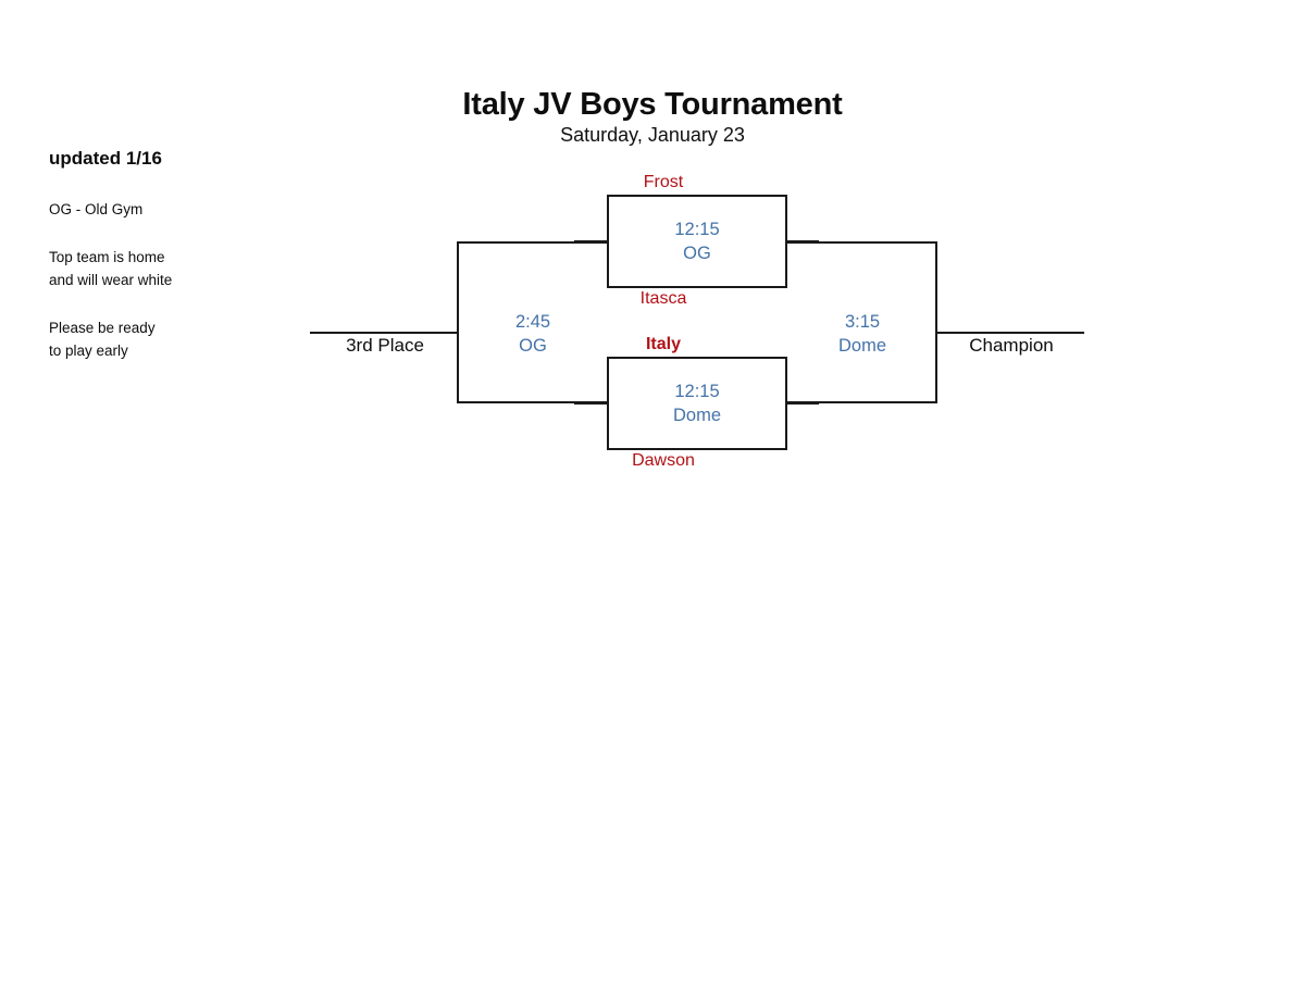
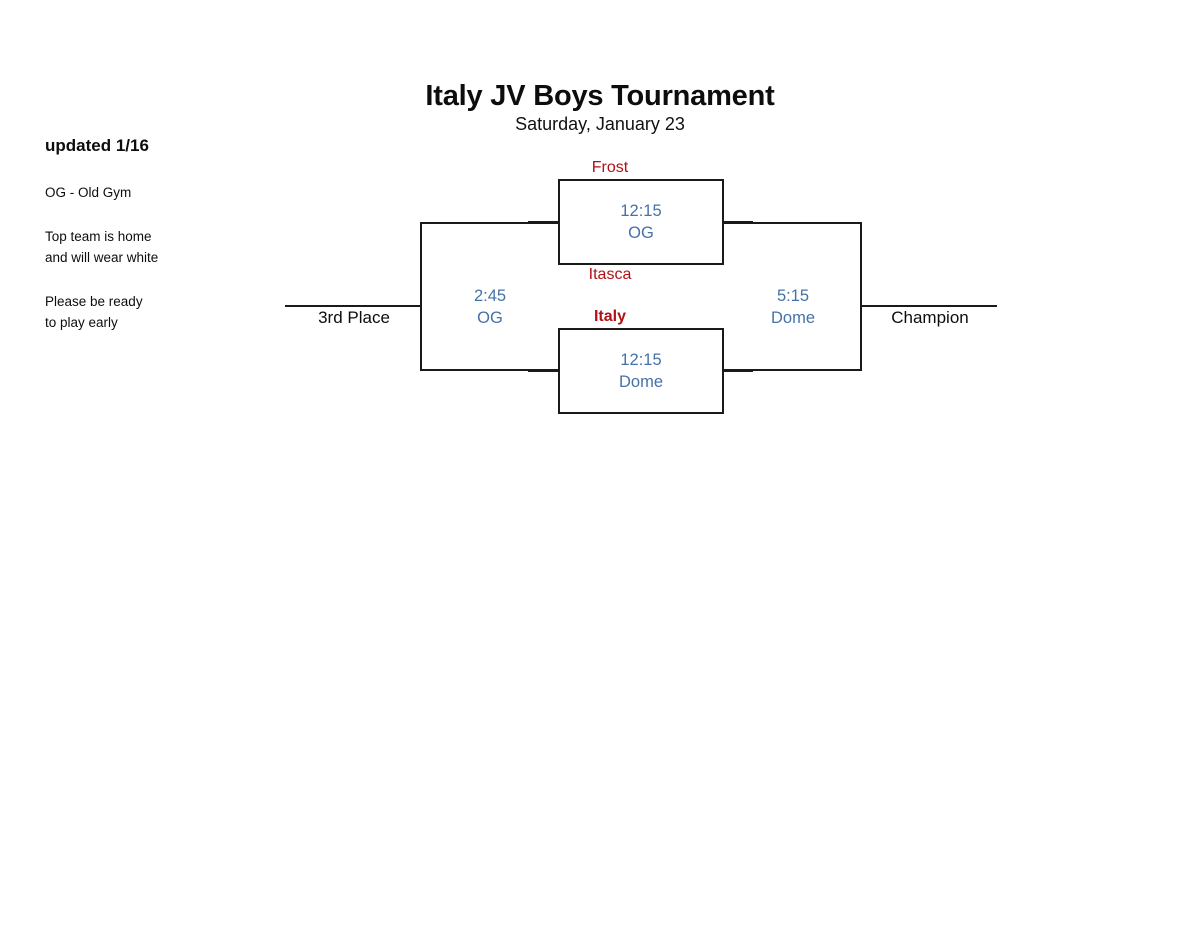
  Italy JV Boys Tournament
  Saturday, January 23
  updated 1/16
  OG - Old Gym
  Top team is home
  and will wear white
  Please be ready
  to play early
  Frost
  12:15
  OG
  Itasca
  Italy
  12:15
  Dome
- Dawson
  2:45
  OG
- 3:15
+ 5:15
  Dome
  3rd Place
  Champion
